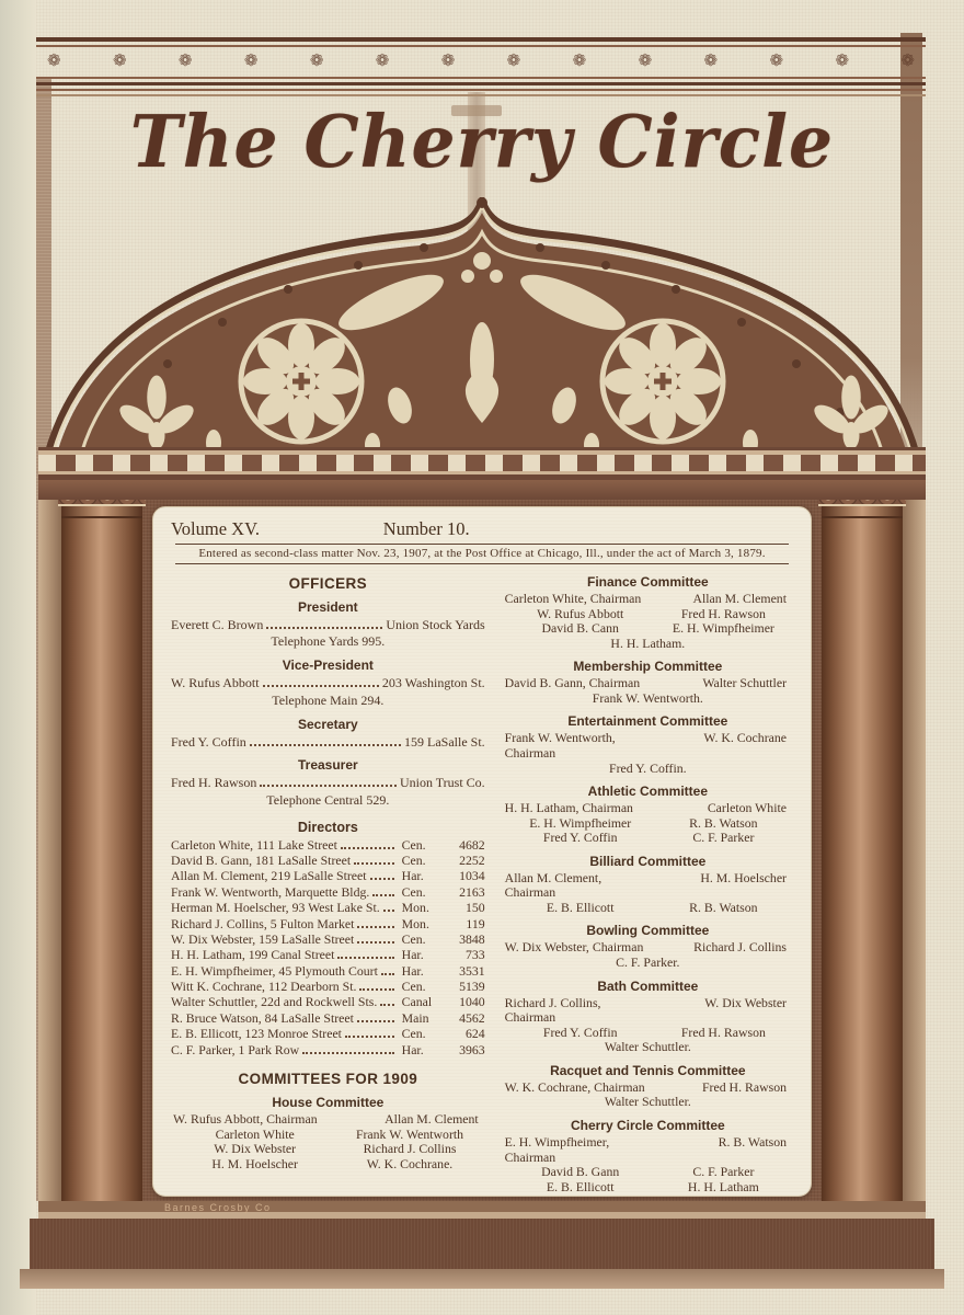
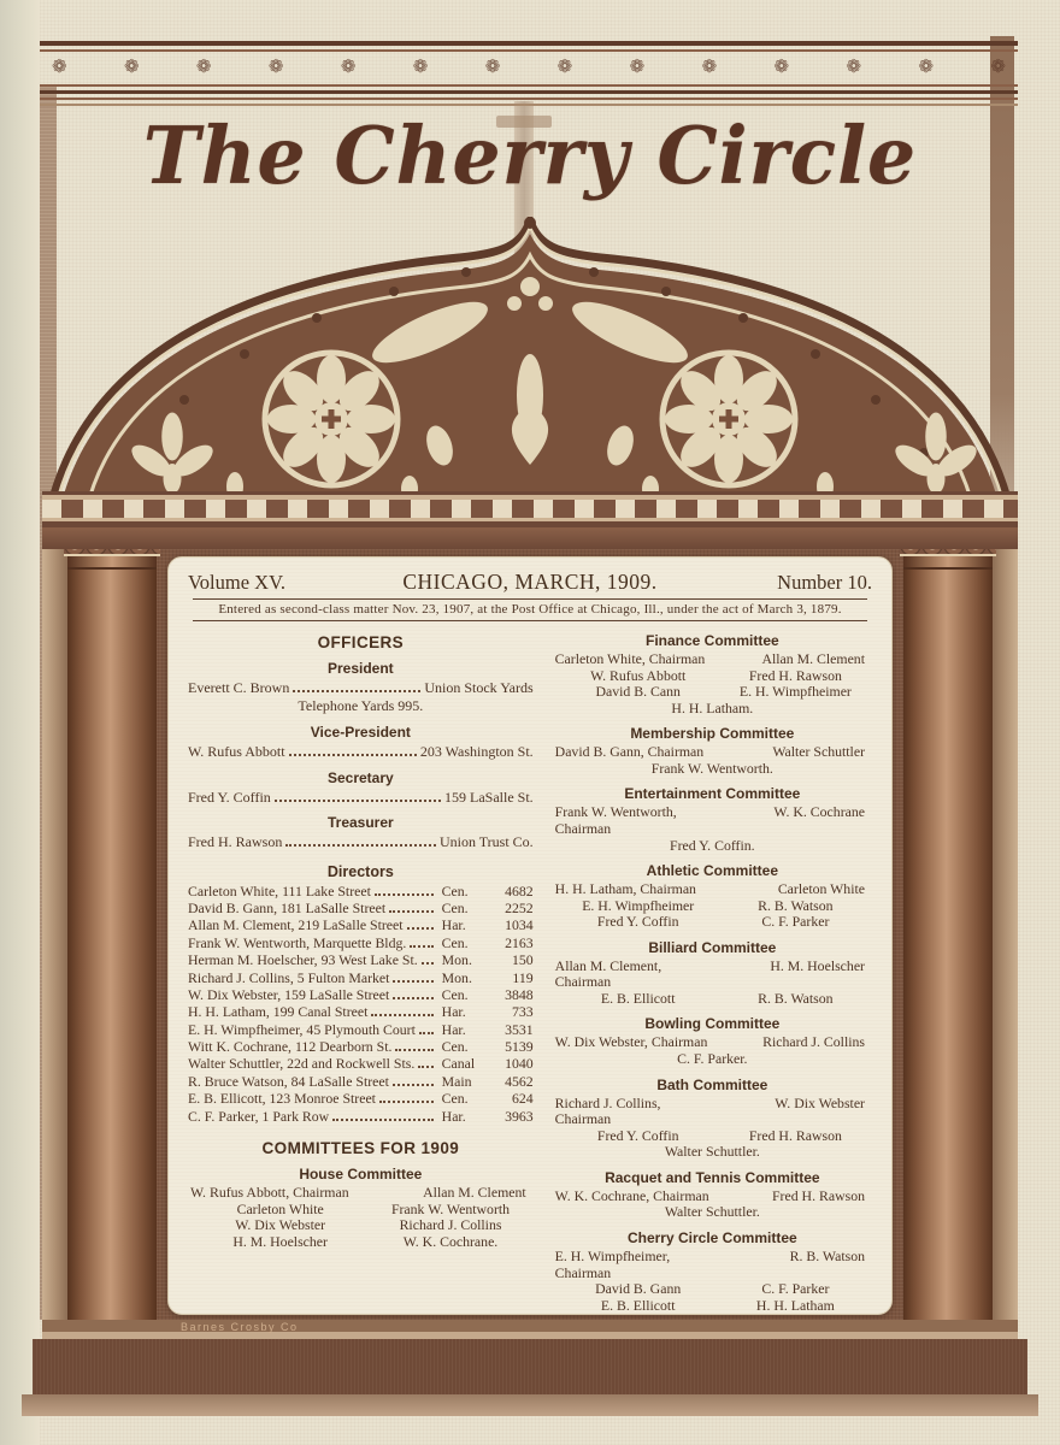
  ❁
  ❁
  ❁
  ❁
  ❁
  ❁
  ❁
  ❁
  ❁
  ❁
  ❁
  ❁
  ❁
  ❁
  The Cherry Circle
  Volume XV.
+ CHICAGO, MARCH, 1909.
  Number 10.
  Entered as second-class matter Nov. 23, 1907, at the Post Office at Chicago, Ill., under the act of March 3, 1879.
  OFFICERS
  President
  Everett C. Brown
  Union Stock Yards
  Telephone Yards 995.
  Vice-President
  W. Rufus Abbott
  203 Washington St.
- Telephone Main 294.
  Secretary
  Fred Y. Coffin
  159 LaSalle St.
  Treasurer
  Fred H. Rawson
  Union Trust Co.
- Telephone Central 529.
  Directors
  Carleton White, 111 Lake Street
  Cen.
  4682
  David B. Gann, 181 LaSalle Street
  Cen.
  2252
  Allan M. Clement, 219 LaSalle Street
  Har.
  1034
  Frank W. Wentworth, Marquette Bldg.
  Cen.
  2163
  Herman M. Hoelscher, 93 West Lake St.
  Mon.
  150
  Richard J. Collins, 5 Fulton Market
  Mon.
  119
  W. Dix Webster, 159 LaSalle Street
  Cen.
  3848
  H. H. Latham, 199 Canal Street
  Har.
  733
  E. H. Wimpfheimer, 45 Plymouth Court
  Har.
  3531
  Witt K. Cochrane, 112 Dearborn St.
  Cen.
  5139
  Walter Schuttler, 22d and Rockwell Sts.
  Canal
  1040
  R. Bruce Watson, 84 LaSalle Street
  Main
  4562
  E. B. Ellicott, 123 Monroe Street
  Cen.
  624
  C. F. Parker, 1 Park Row
  Har.
  3963
  COMMITTEES FOR 1909
  House Committee
  W. Rufus Abbott, Chairman
  Allan M. Clement
  Carleton White
  Frank W. Wentworth
  W. Dix Webster
  Richard J. Collins
  H. M. Hoelscher
  W. K. Cochrane.
  Finance Committee
  Carleton White, Chairman
  Allan M. Clement
  W. Rufus Abbott
  Fred H. Rawson
  David B. Cann
  E. H. Wimpfheimer
  H. H. Latham.
  Membership Committee
  David B. Gann, Chairman
  Walter Schuttler
  Frank W. Wentworth.
  Entertainment Committee
  Frank W. Wentworth, Chairman
  W. K. Cochrane
  Fred Y. Coffin.
  Athletic Committee
  H. H. Latham, Chairman
  Carleton White
  E. H. Wimpfheimer
  R. B. Watson
  Fred Y. Coffin
  C. F. Parker
  Billiard Committee
  Allan M. Clement, Chairman
  H. M. Hoelscher
  E. B. Ellicott
  R. B. Watson
  Bowling Committee
  W. Dix Webster, Chairman
  Richard J. Collins
  C. F. Parker.
  Bath Committee
  Richard J. Collins, Chairman
  W. Dix Webster
  Fred Y. Coffin
  Fred H. Rawson
  Walter Schuttler.
  Racquet and Tennis Committee
  W. K. Cochrane, Chairman
  Fred H. Rawson
  Walter Schuttler.
  Cherry Circle Committee
  E. H. Wimpfheimer, Chairman
  R. B. Watson
  David B. Gann
  C. F. Parker
  E. B. Ellicott
  H. H. Latham
  Barnes Crosby Co
